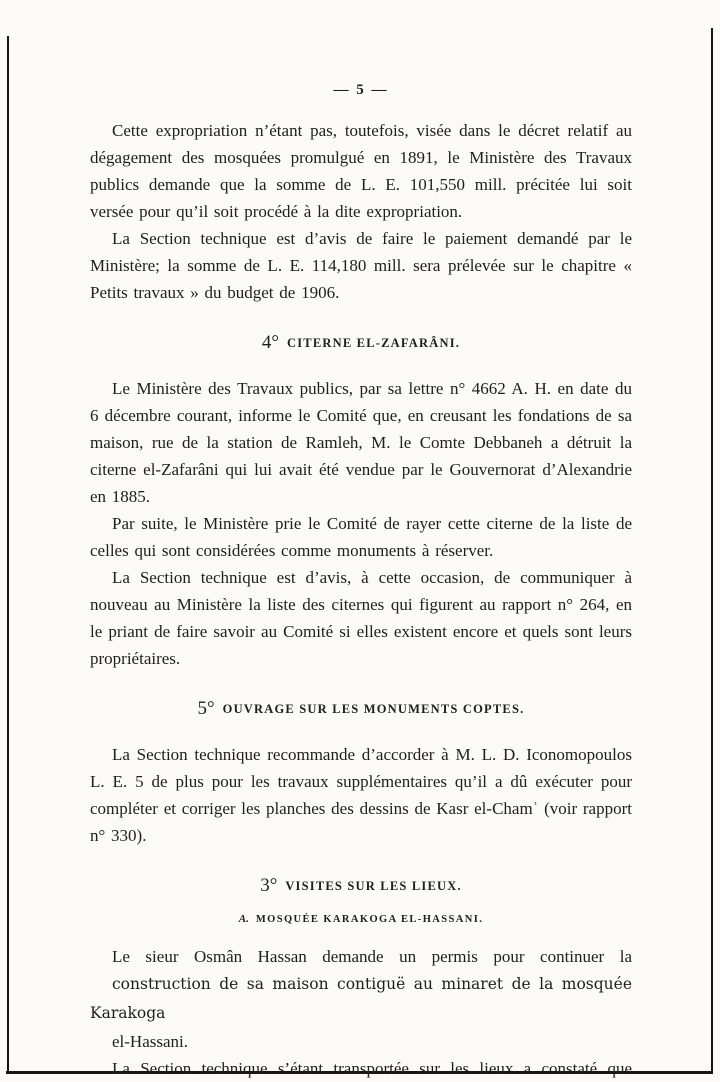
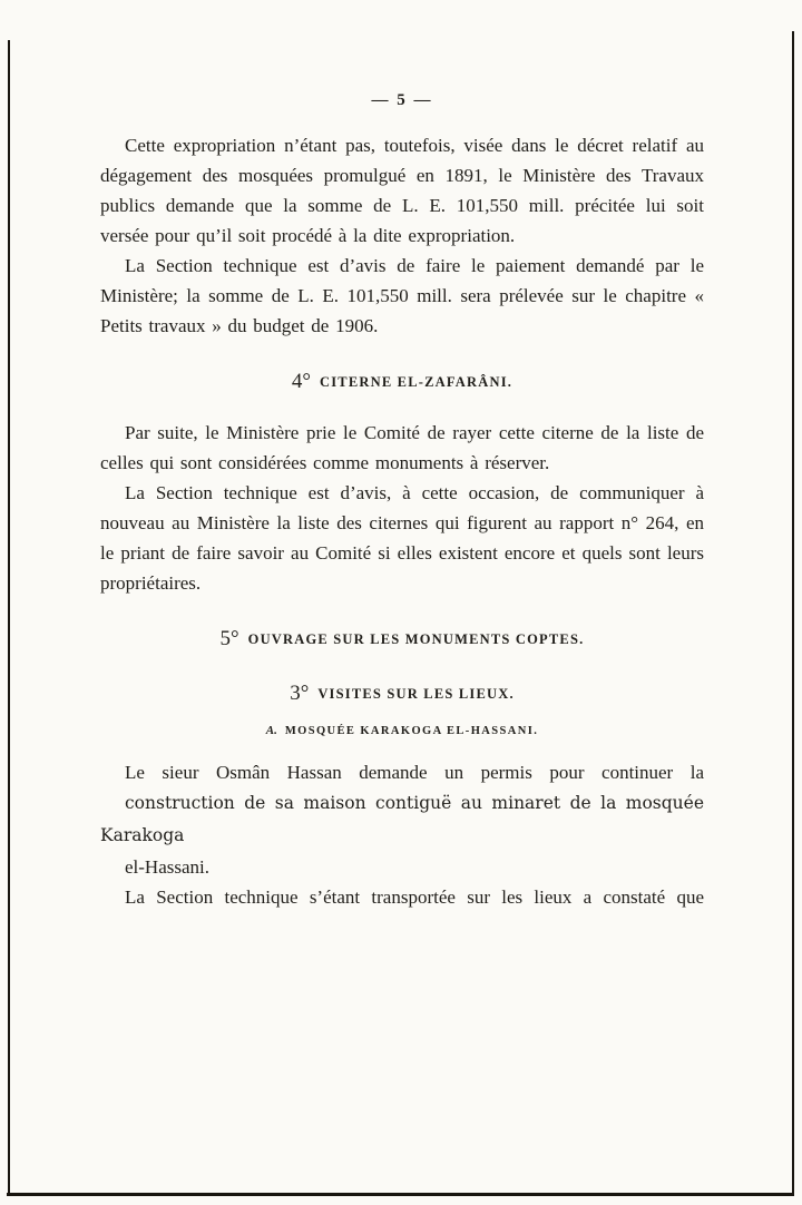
  — 5 —
  Cette expropriation n’étant pas, toutefois, visée dans le décret relatif au dégagement des mosquées promulgué en 1891, le Ministère des Travaux publics demande que la somme de L. E. 101,550 mill. précitée lui soit versée pour qu’il soit procédé à la dite expropriation.
- La Section technique est d’avis de faire le paiement demandé par le Ministère; la somme de L. E. 114,180 mill. sera prélevée sur le chapitre « Petits travaux » du budget de 1906.
+ La Section technique est d’avis de faire le paiement demandé par le Ministère; la somme de L. E. 101,550 mill. sera prélevée sur le chapitre « Petits travaux » du budget de 1906.
  4° CITERNE EL-ZAFARÂNI.
- Le Ministère des Travaux publics, par sa lettre n° 4662 A. H. en date du 6 décembre courant, informe le Comité que, en creusant les fondations de sa maison, rue de la station de Ramleh, M. le Comte Debbaneh a détruit la citerne el-Zafarâni qui lui avait été vendue par le Gouvernorat d’Alexandrie en 1885.
  Par suite, le Ministère prie le Comité de rayer cette citerne de la liste de celles qui sont considérées comme monuments à réserver.
  La Section technique est d’avis, à cette occasion, de communiquer à nouveau au Ministère la liste des citernes qui figurent au rapport n° 264, en le priant de faire savoir au Comité si elles existent encore et quels sont leurs propriétaires.
  5° OUVRAGE SUR LES MONUMENTS COPTES.
- La Section technique recommande d’accorder à M. L. D. Iconomopoulos L. E. 5 de plus pour les travaux supplémentaires qu’il a dû exécuter pour compléter et corriger les planches des dessins de Kasr el-Chamʿ (voir rapport n° 330).
  3° VISITES SUR LES LIEUX.
  A. MOSQUÉE KARAKOGA EL-HASSANI.
  Le sieur Osmân Hassan demande un permis pour continuer la
  construction de sa maison contiguë au minaret de la mosquée Karakoga
  el-Hassani.
  La Section technique s’étant transportée sur les lieux a constaté que
